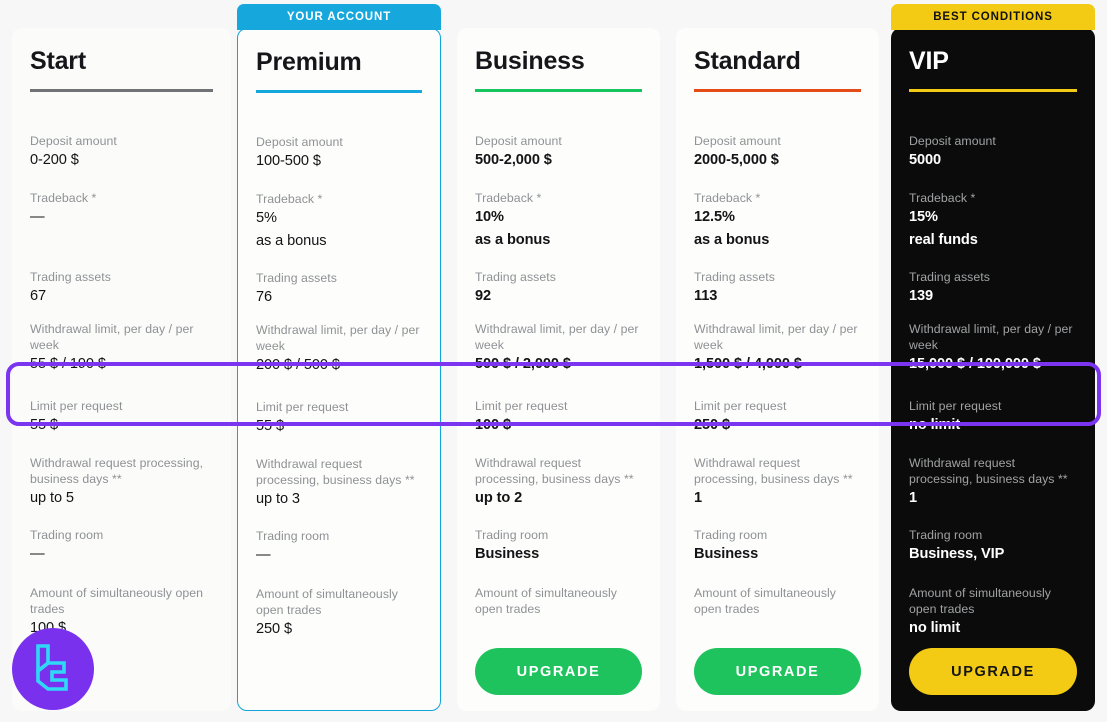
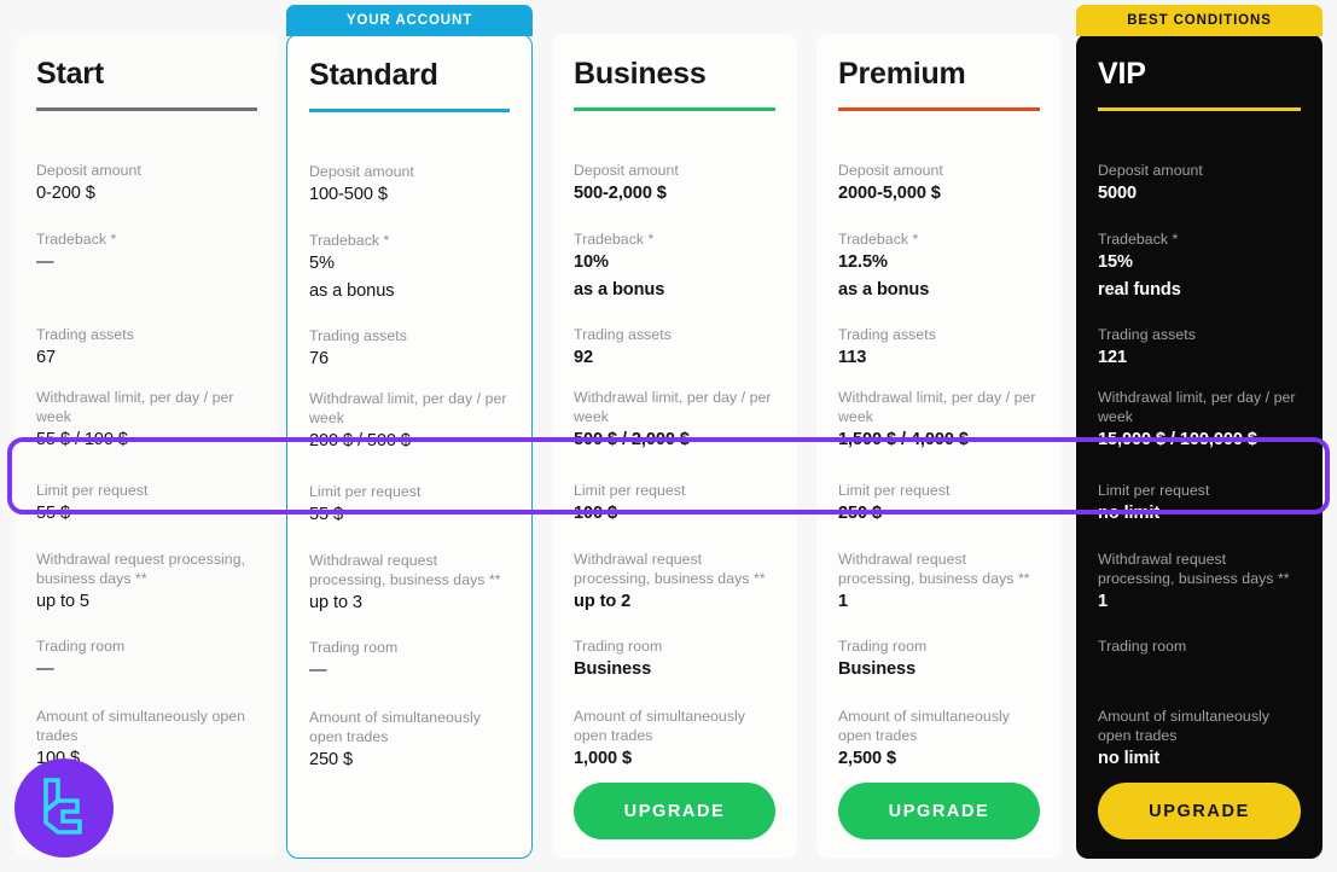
  YOUR ACCOUNT
  BEST CONDITIONS
  Start
  Deposit amount
  0-200 $
  Tradeback *
  —
  Trading assets
  67
  Withdrawal limit, per day / per week
  55 $ / 190 $
  Limit per request
  55 $
  Withdrawal request processing, business days **
  up to 5
  Trading room
  —
  Amount of simultaneously open trades
- Premium
+ Standard
  Deposit amount
  100-500 $
  Tradeback *
  5%
  as a bonus
  Trading assets
  76
  Withdrawal limit, per day / per week
  200 $ / 500 $
  Limit per request
  55 $
  Withdrawal request processing, business days **
  up to 3
  Trading room
  —
  Amount of simultaneously open trades
  250 $
  Business
  Deposit amount
  500-2,000 $
  Tradeback *
  10%
  as a bonus
  Trading assets
  92
  Withdrawal limit, per day / per week
  500 $ / 2,000 $
  Limit per request
  100 $
  Withdrawal request processing, business days **
  up to 2
  Trading room
  Business
  Amount of simultaneously open trades
+ 1,000 $
  UPGRADE
- Standard
+ Premium
  Deposit amount
  2000-5,000 $
  Tradeback *
  12.5%
  as a bonus
  Trading assets
  113
  Withdrawal limit, per day / per week
  1,500 $ / 4,000 $
  Limit per request
  250 $
  Withdrawal request processing, business days **
  1
  Trading room
  Business
  Amount of simultaneously open trades
+ 2,500 $
  UPGRADE
  VIP
  Deposit amount
  5000
  Tradeback *
  15%
  real funds
  Trading assets
- 139
+ 121
  Withdrawal limit, per day / per week
  15,000 $ / 100,000 $
  Limit per request
  no limit
  Withdrawal request processing, business days **
  1
  Trading room
- Business, VIP
  Amount of simultaneously open trades
  no limit
  UPGRADE
